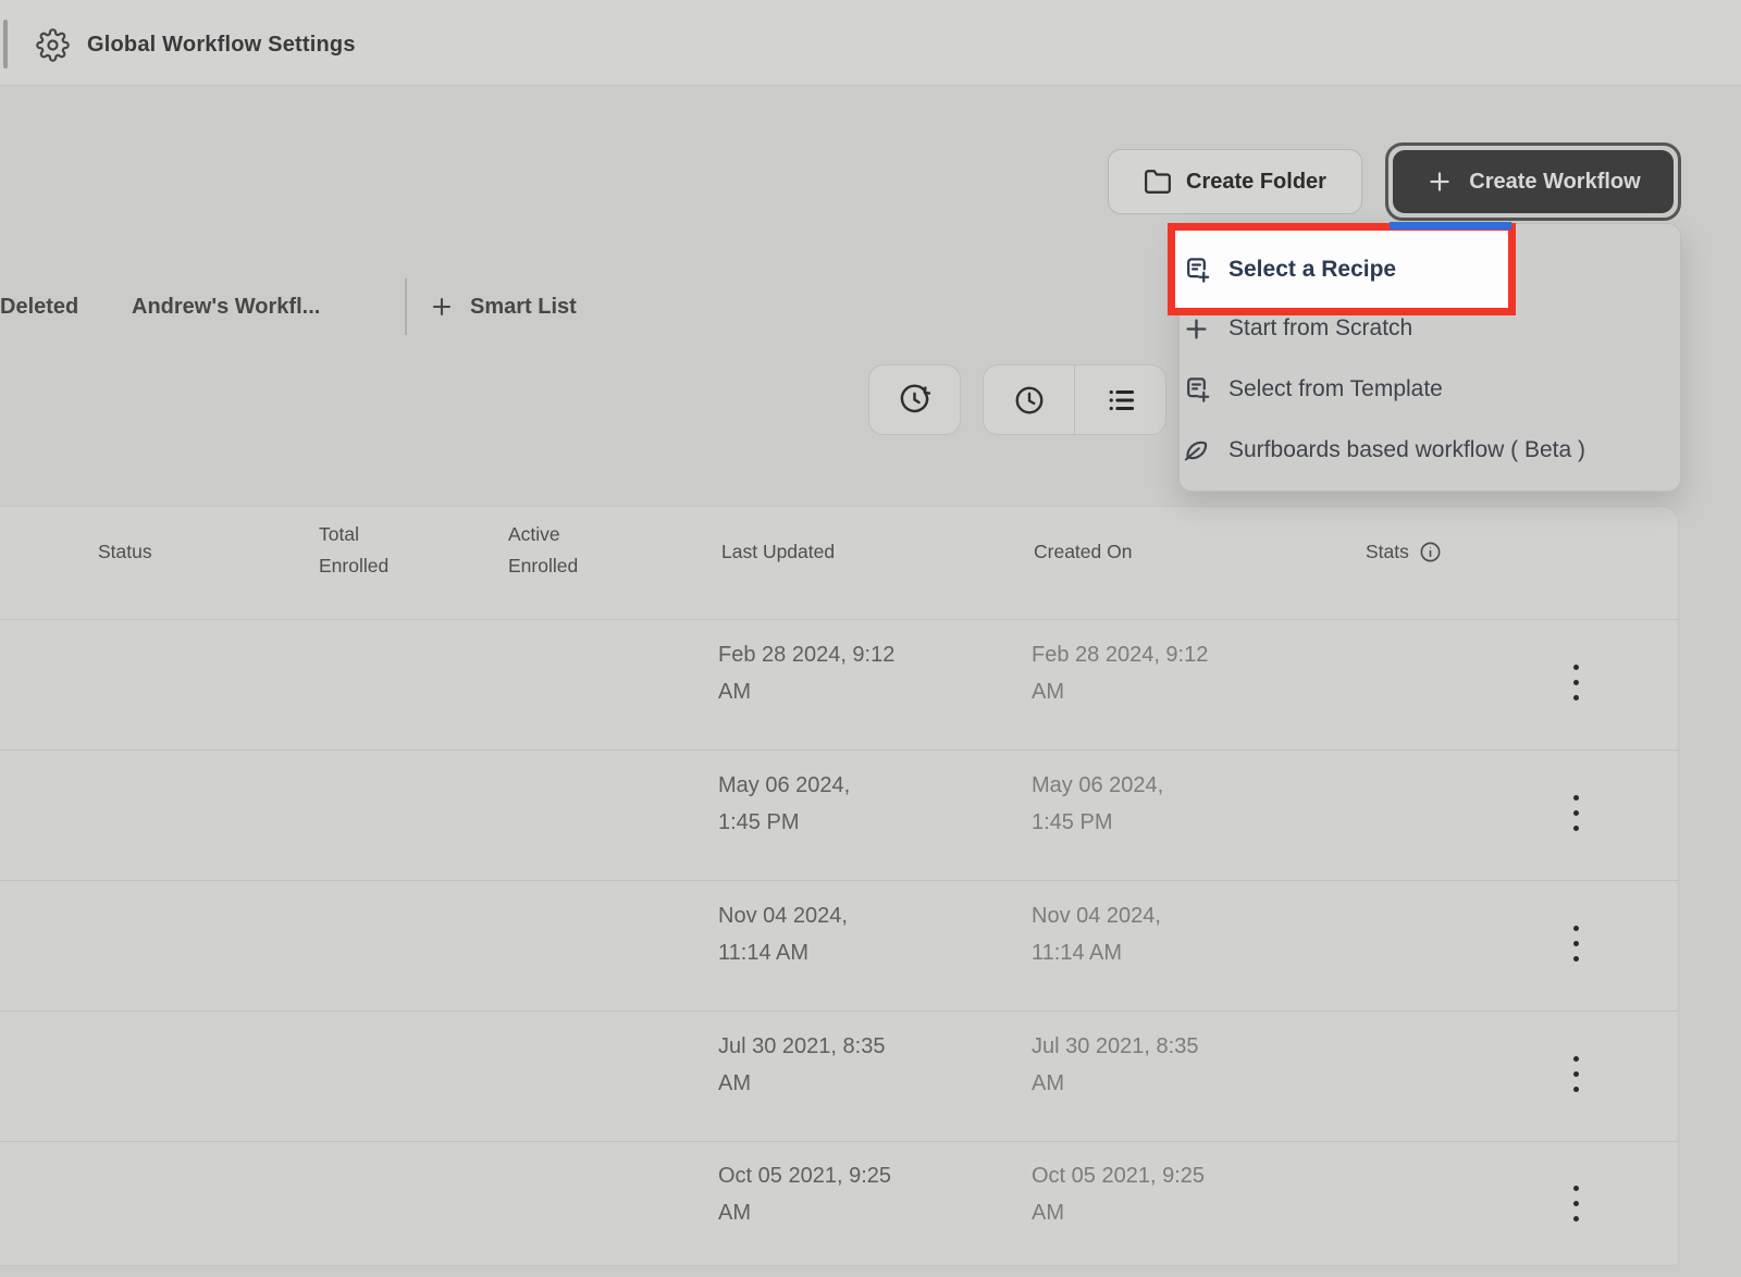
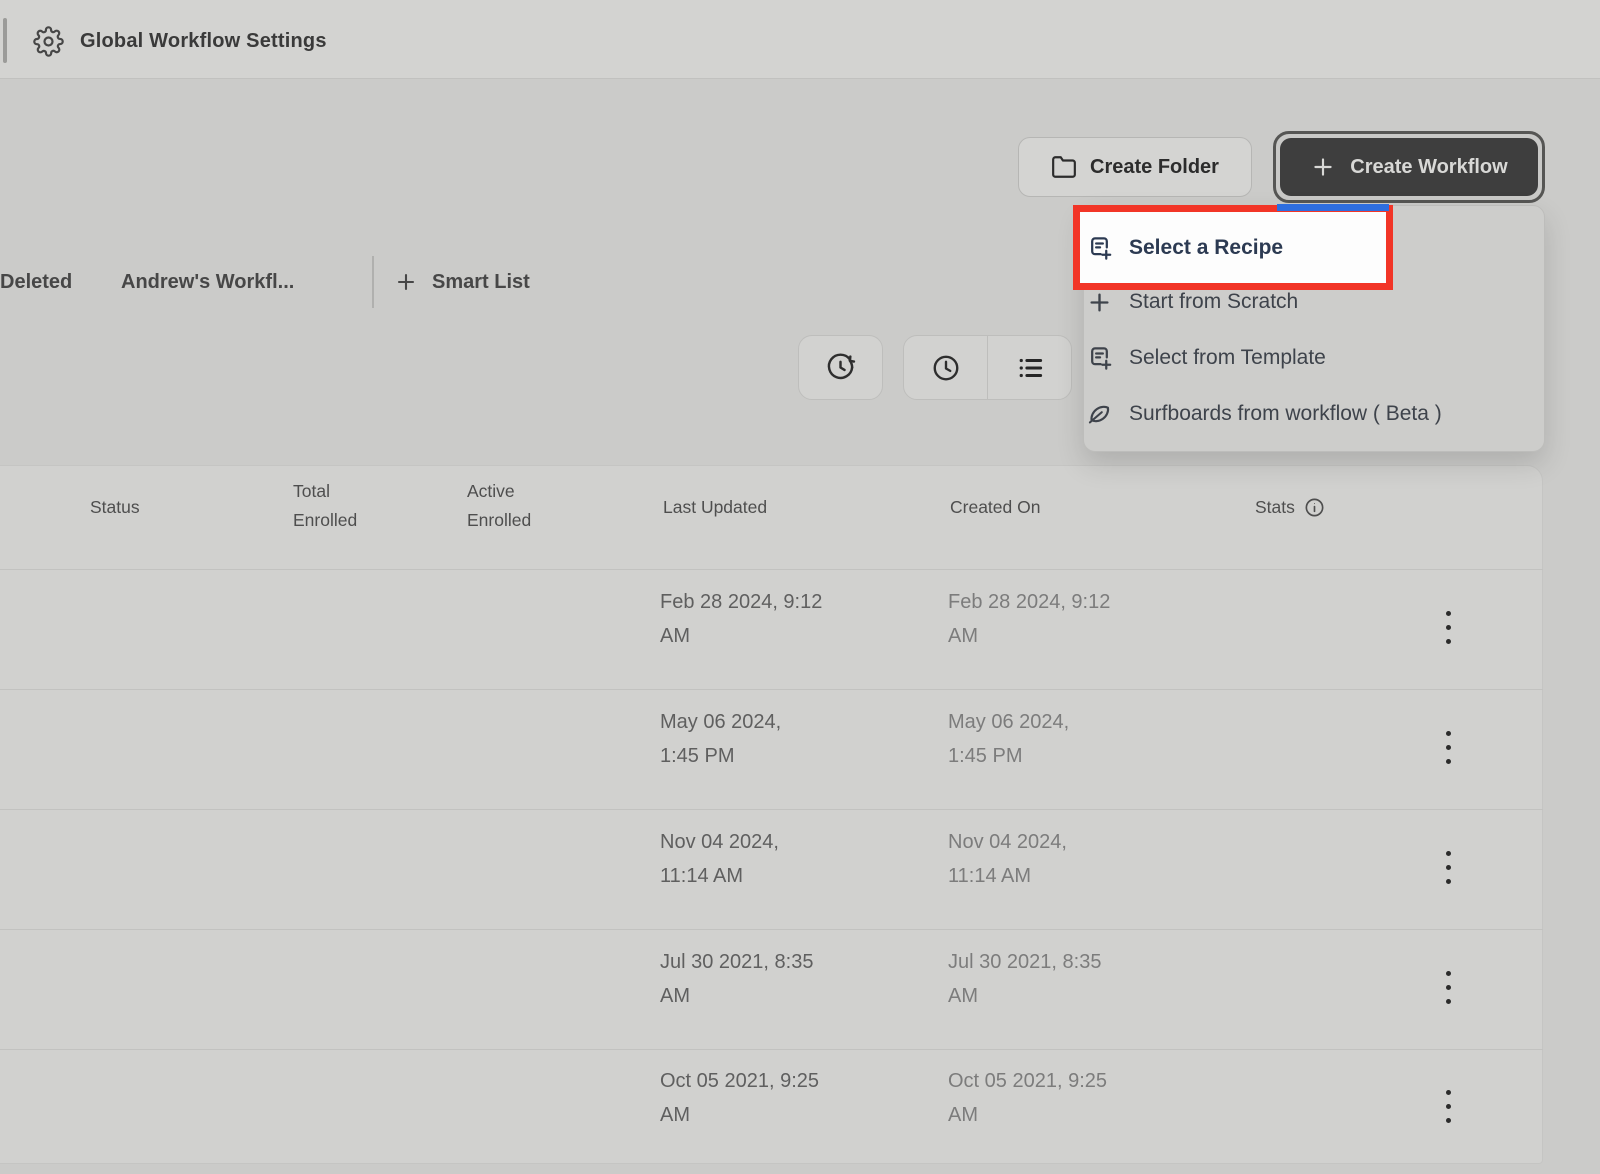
  Global Workflow Settings
  Create Folder
  Create Workflow
  Deleted
  Andrew's Workfl...
  Smart List
  Status
  Total Enrolled
  Active Enrolled
  Last Updated
  Created On
  Stats
  Feb 28 2024, 9:12
  AM
  Feb 28 2024, 9:12
  AM
  May 06 2024,
  1:45 PM
  May 06 2024,
  1:45 PM
  Nov 04 2024,
  11:14 AM
  Nov 04 2024,
  11:14 AM
  Jul 30 2021, 8:35
  AM
  Jul 30 2021, 8:35
  AM
  Oct 05 2021, 9:25
  AM
  Oct 05 2021, 9:25
  AM
  Select a Recipe
  Start from Scratch
  Select from Template
- Surfboards based workflow ( Beta )
+ Surfboards from workflow ( Beta )
